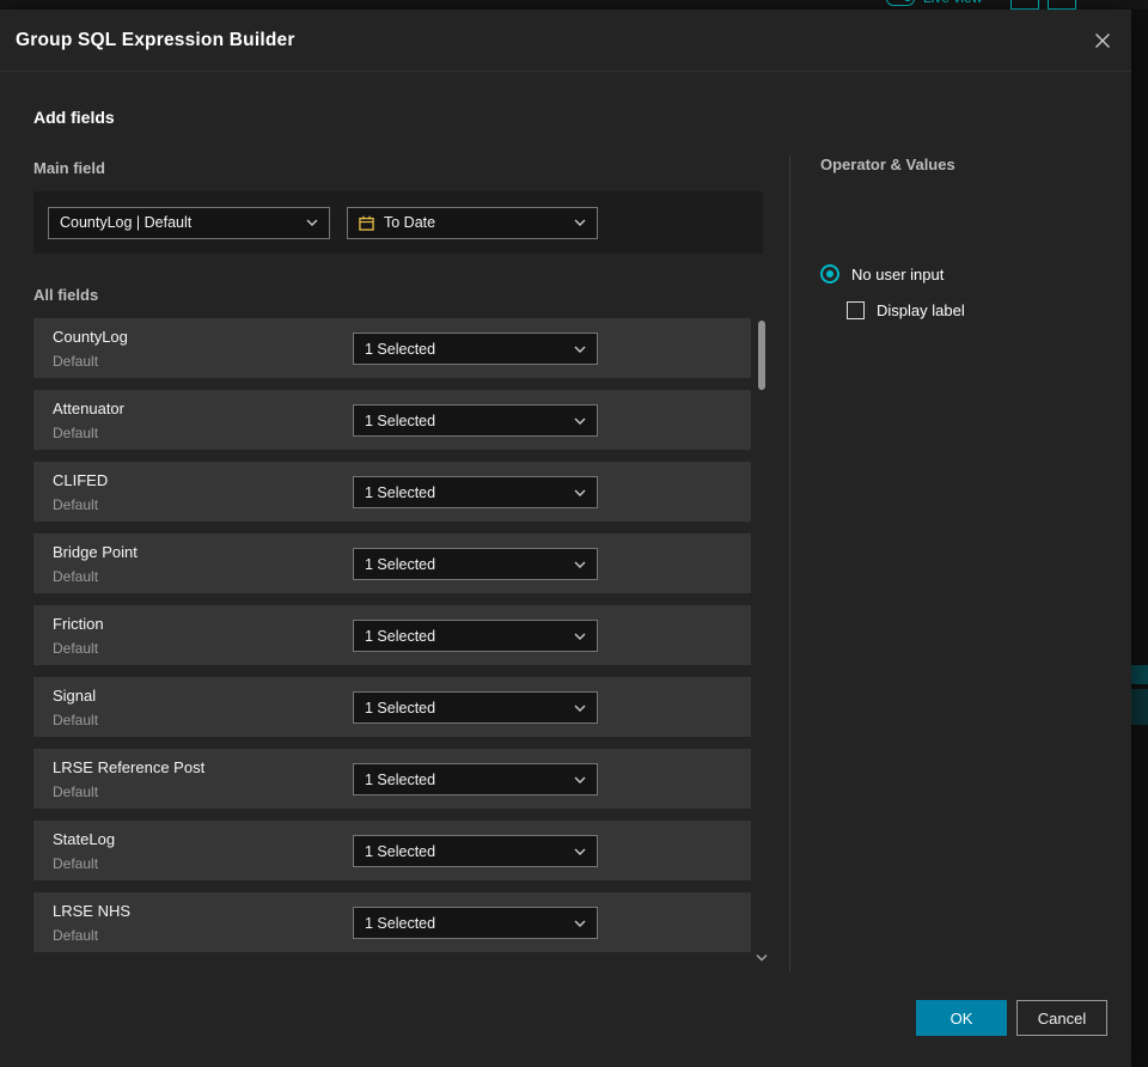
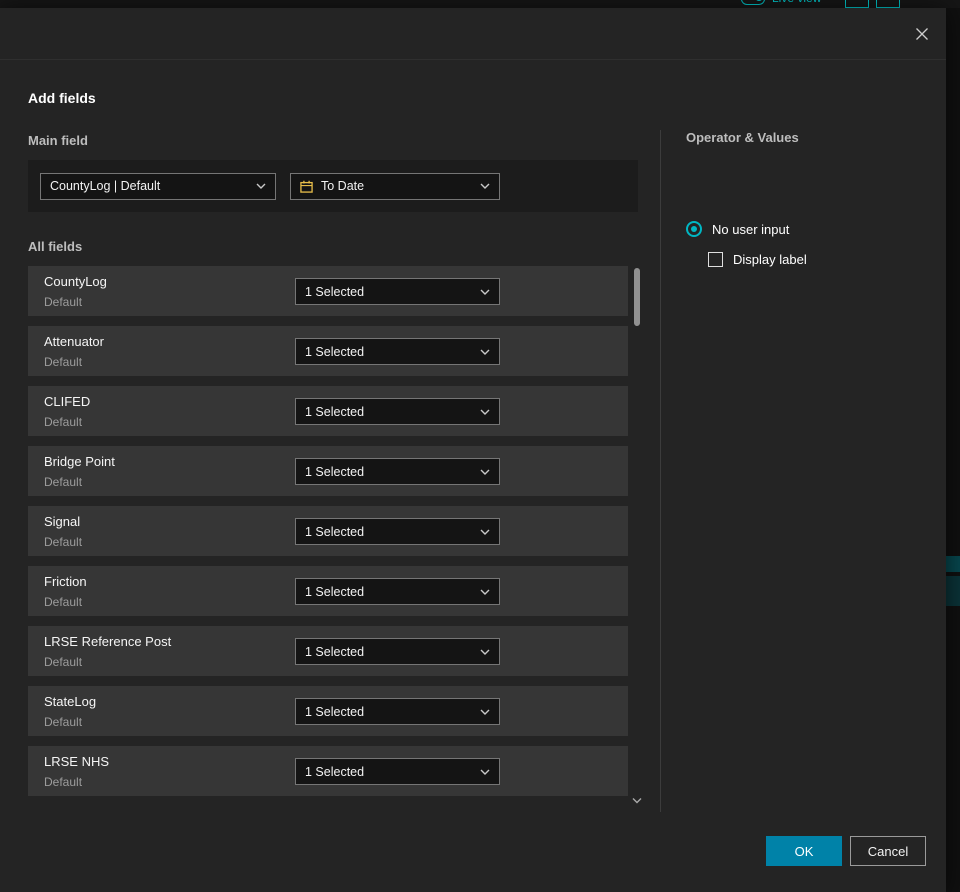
- Group SQL Expression Builder
  Add fields
  Main field
  CountyLog | Default
  To Date
  All fields
  CountyLog
  Default
  1 Selected
  Attenuator
  Default
  1 Selected
  CLIFED
  Default
  1 Selected
  Bridge Point
  Default
  1 Selected
- Friction
+ Signal
  Default
  1 Selected
- Signal
+ Friction
  Default
  1 Selected
  LRSE Reference Post
  Default
  1 Selected
  StateLog
  Default
  1 Selected
  LRSE NHS
  Default
  1 Selected
  Operator & Values
  No user input
  Display label
  OK
  Cancel
